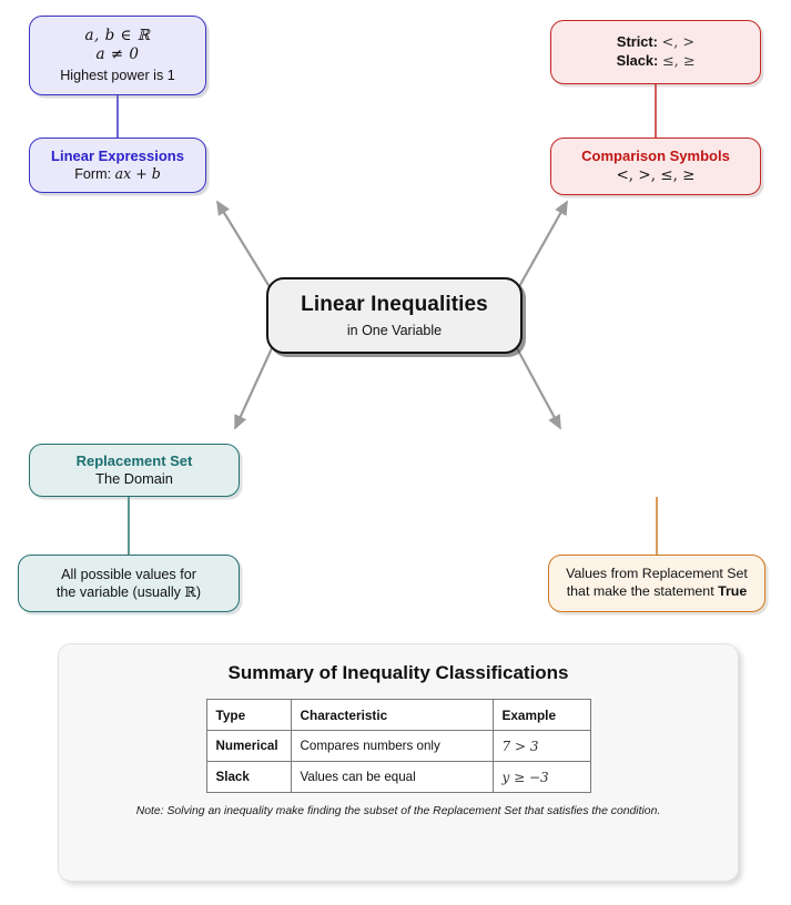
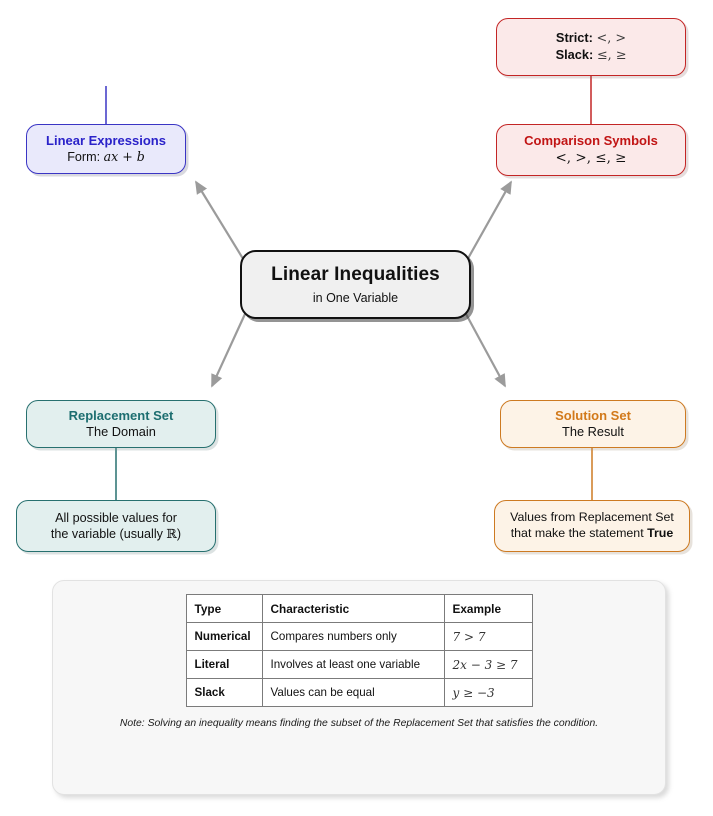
  Linear Inequalities
  in One Variable
- a, b ∈ ℝ
- a ≠ 0
- Highest power is 1
  Linear Expressions
  Form: ax + b
  Strict: <, >
  Slack: ≤, ≥
  Comparison Symbols
  <, >, ≤, ≥
  Replacement Set
  The Domain
  All possible values for
  the variable (usually ℝ)
+ Solution Set
+ The Result
  Values from Replacement Set
  that make the statement True
- Summary of Inequality Classifications
  Type	Characteristic	Example
- Numerical	Compares numbers only	7 > 3
+ Numerical	Compares numbers only	7 > 7
+ Literal	Involves at least one variable	2x − 3 ≥ 7
  Slack	Values can be equal	y ≥ −3
- Note: Solving an inequality make finding the subset of the Replacement Set that satisfies the condition.
+ Note: Solving an inequality means finding the subset of the Replacement Set that satisfies the condition.
